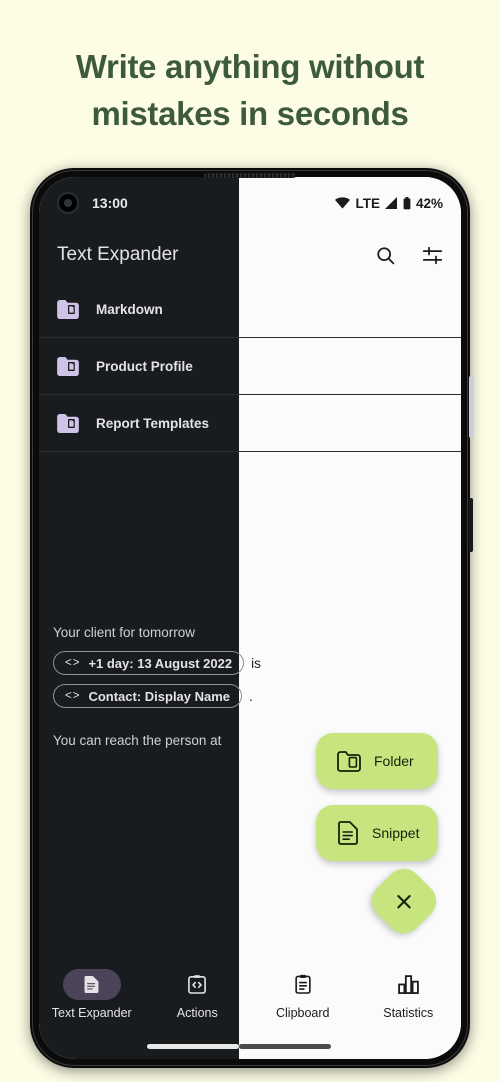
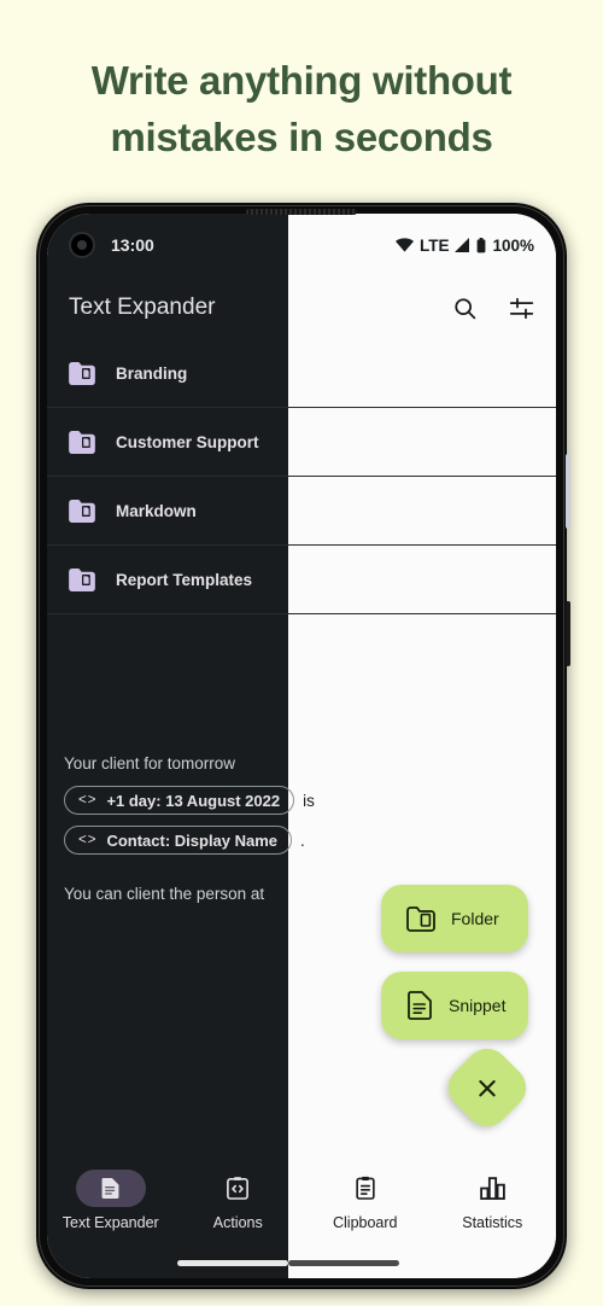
  Write anything without
  mistakes in seconds
  13:00
  LTE
- 42%
+ 100%
  Text Expander
+ Branding
+ Customer Support
  Markdown
- Product Profile
  Report Templates
  Your client for tomorrow
  <>
  +1 day: 13 August 2022
  is
  <>
  Contact: Display Name
  .
- You can reach the person at
+ You can client the person at
  Folder
  Snippet
  Text Expander
  Actions
  Clipboard
  Statistics
